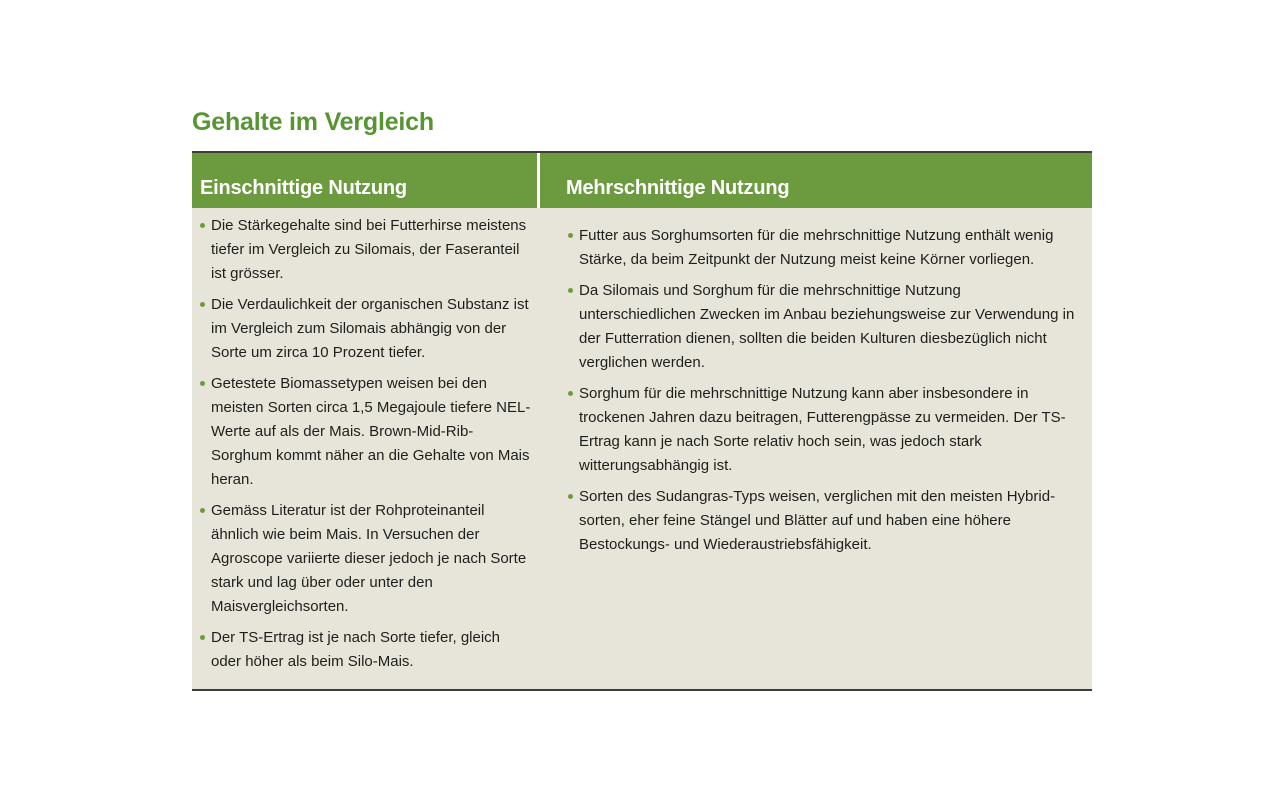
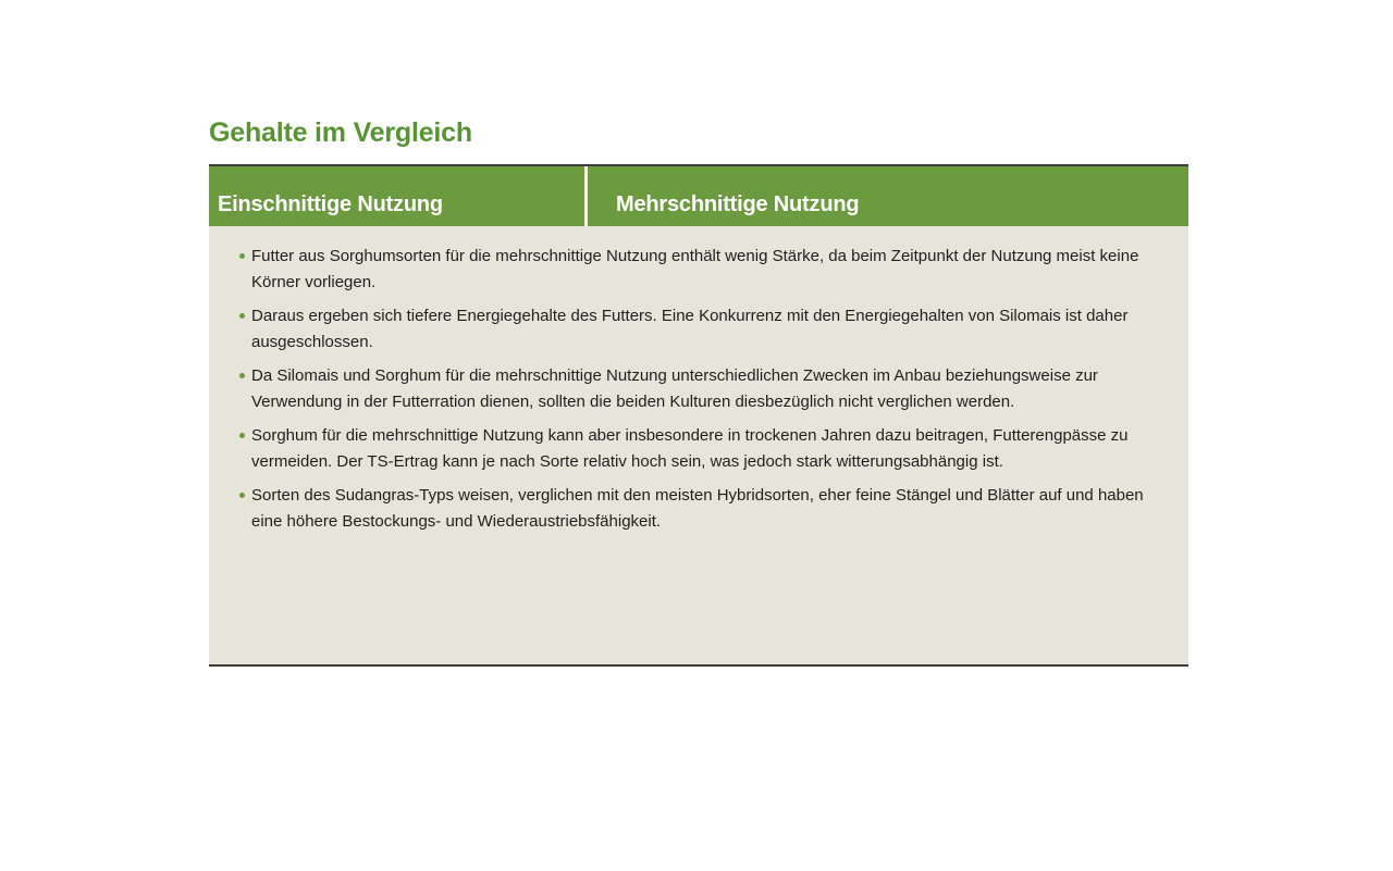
  Gehalte im Vergleich
  Einschnittige Nutzung
  Mehrschnittige Nutzung
- Die Stärkegehalte sind bei Futterhirse meistens tiefer im Vergleich zu Silomais, der Faseranteil ist grösser.
- Die Verdaulichkeit der organischen Substanz ist im Vergleich zum Silomais abhängig von der Sorte um zirca 10 Prozent tiefer.
- Getestete Biomassetypen weisen bei den meisten Sorten circa 1,5 Megajoule tiefere NEL-Werte auf als der Mais. Brown-Mid-Rib-Sorghum kommt näher an die Gehalte von Mais heran.
- Gemäss Literatur ist der Rohproteinanteil ähnlich wie beim Mais. In Versuchen der Agroscope variierte dieser jedoch je nach Sorte stark und lag über oder unter den Maisvergleichsorten.
- Der TS-Ertrag ist je nach Sorte tiefer, gleich oder höher als beim Silo-Mais.
  Futter aus Sorghumsorten für die mehrschnittige Nutzung enthält wenig Stärke, da beim Zeitpunkt der Nutzung meist keine Körner vorliegen.
+ Daraus ergeben sich tiefere Energiegehalte des Futters. Eine Konkurrenz mit den Energiegehalten von Silomais ist daher ausgeschlossen.
  Da Silomais und Sorghum für die mehrschnittige Nutzung unterschiedlichen Zwecken im Anbau beziehungsweise zur Verwendung in der Futterration dienen, sollten die beiden Kulturen diesbezüglich nicht verglichen werden.
  Sorghum für die mehrschnittige Nutzung kann aber insbesondere in trockenen Jahren dazu beitragen, Futterengpässe zu vermeiden. Der TS-Ertrag kann je nach Sorte relativ hoch sein, was jedoch stark witterungsabhängig ist.
  Sorten des Sudangras-Typs weisen, verglichen mit den meisten Hybrid­sorten, eher feine Stängel und Blätter auf und haben eine höhere Bestockungs- und Wiederaustriebsfähigkeit.
